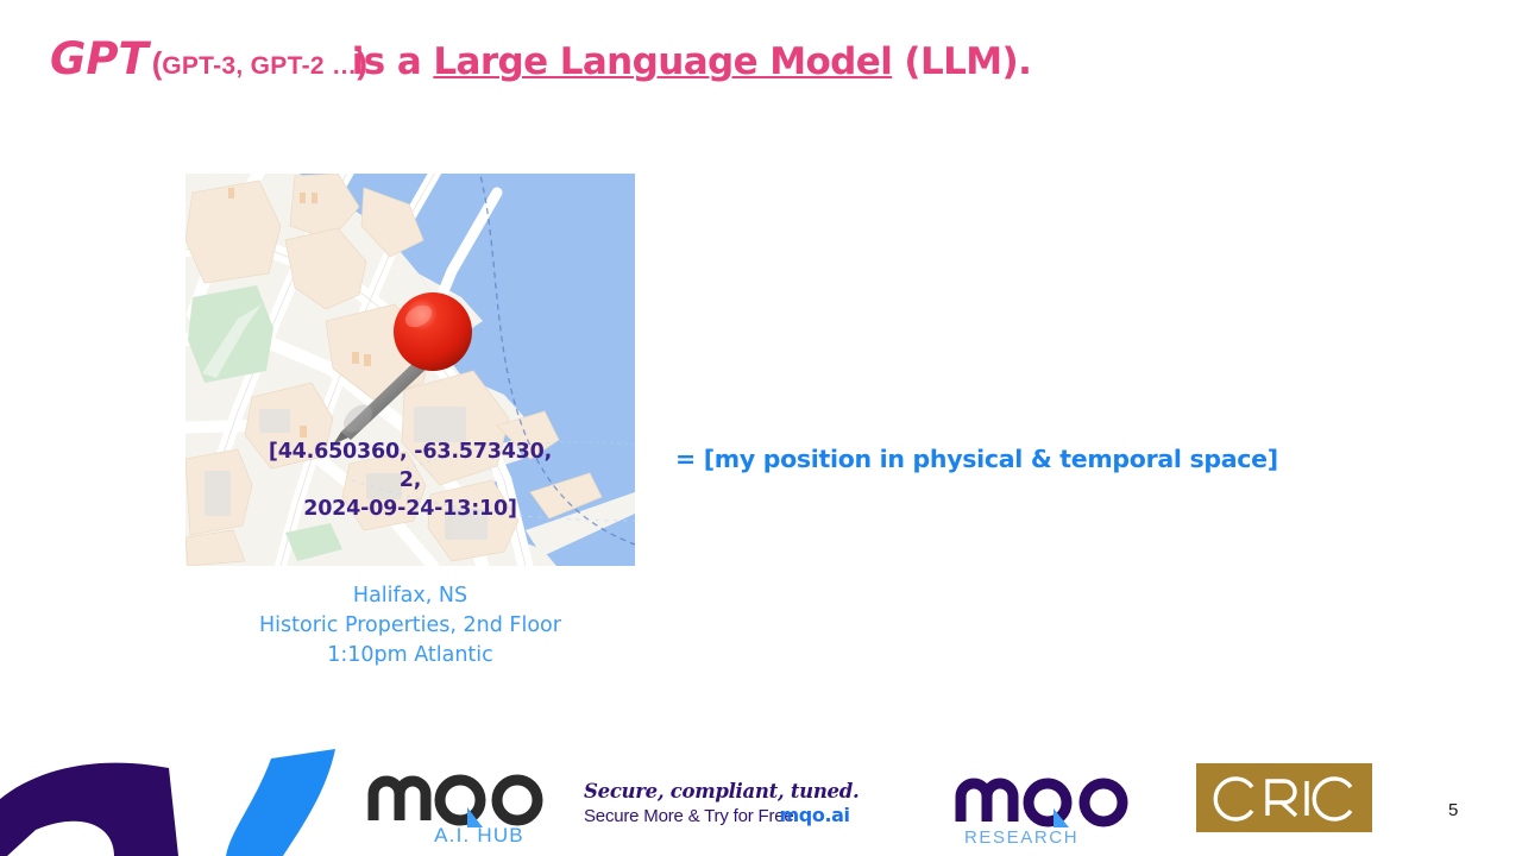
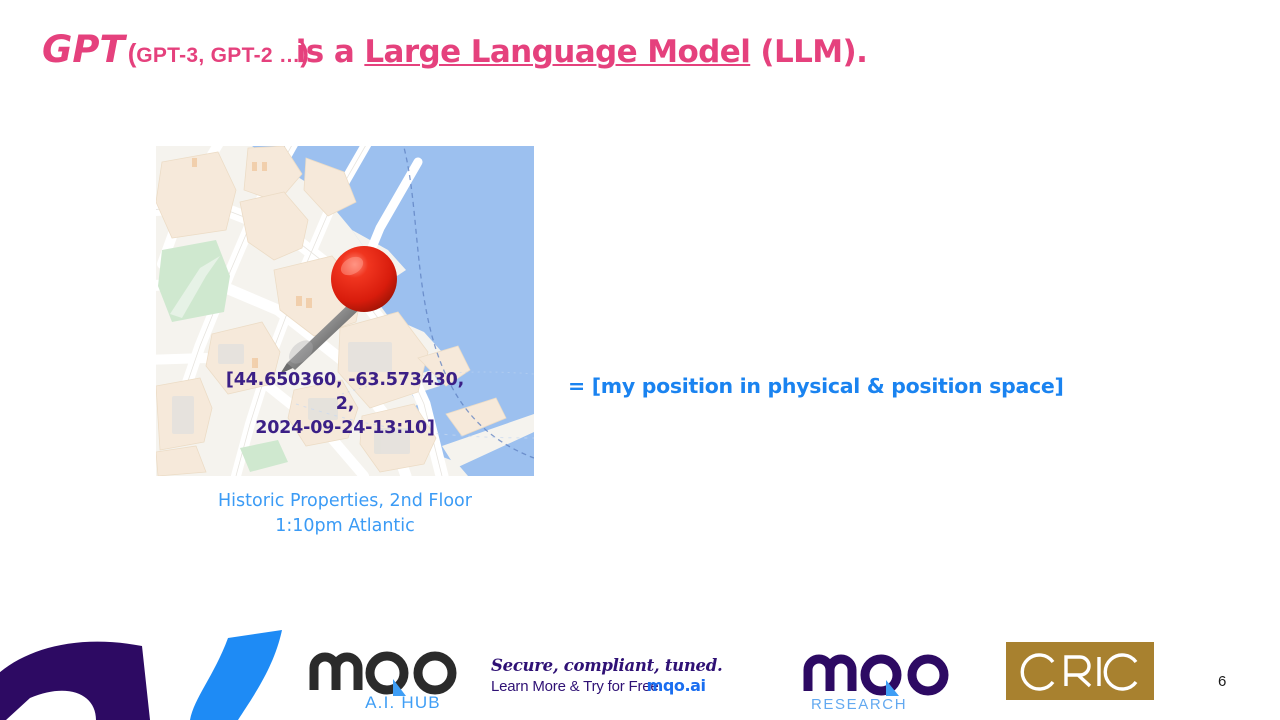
  GPT(GPT-3, GPT-2 …)is a Large Language Model (LLM).
  [44.650360, -63.573430,
  2,
  2024-09-24-13:10]
- Halifax, NS
  Historic Properties, 2nd Floor
  1:10pm Atlantic
- = [my position in physical & temporal space]
+ = [my position in physical & position space]
  A.I. HUB
  Secure, compliant, tuned.
- Secure More & Try for Freemqo.ai
+ Learn More & Try for Freemqo.ai
  RESEARCH
- 5
+ 6
